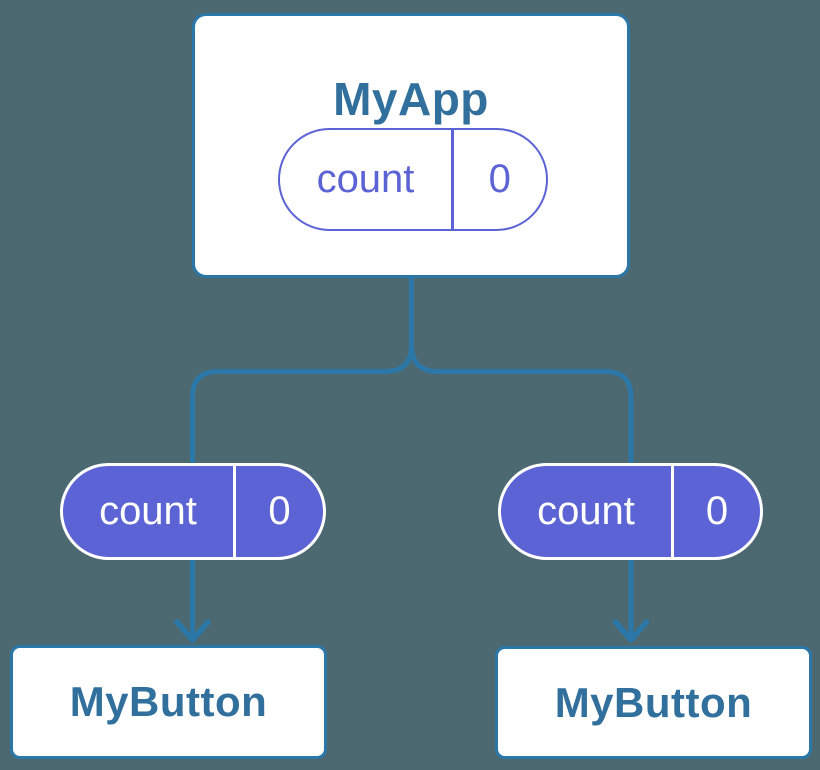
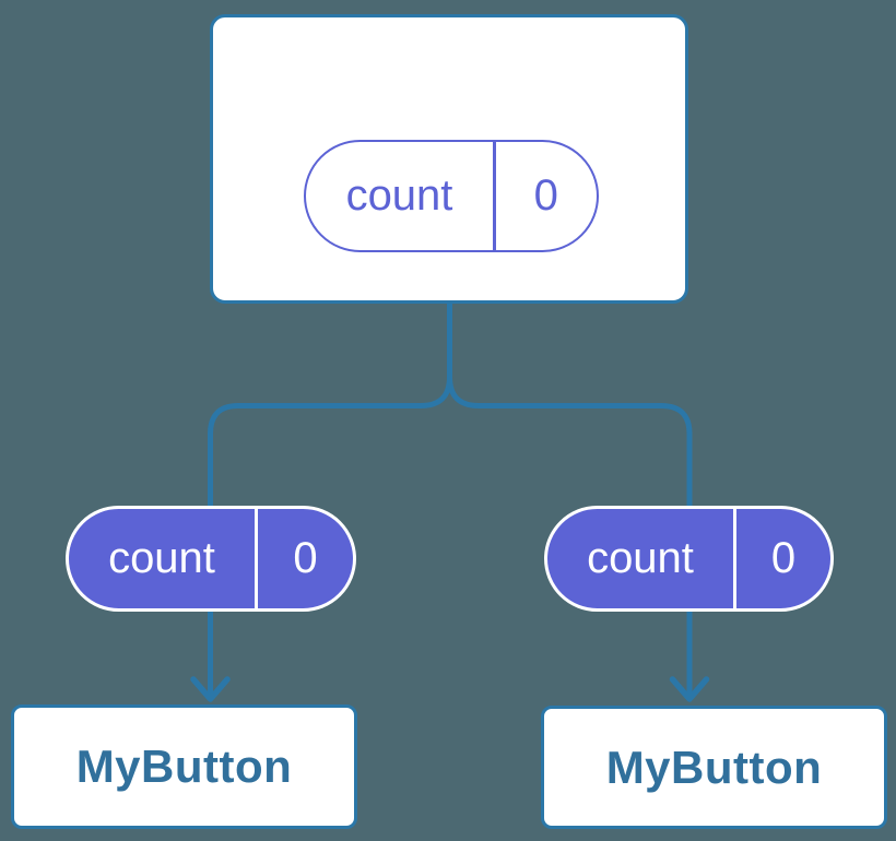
- MyApp
  count
  0
  count
  0
  count
  0
  MyButton
  MyButton
